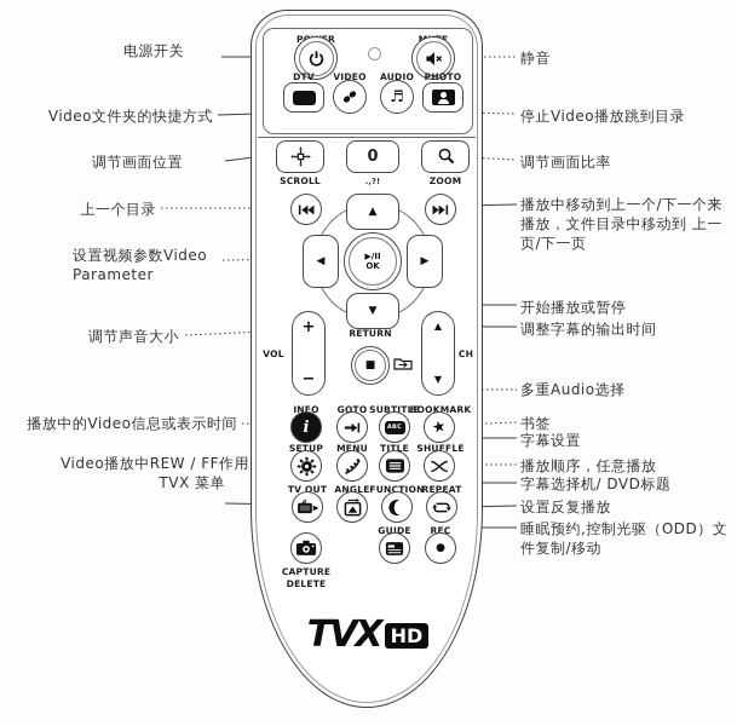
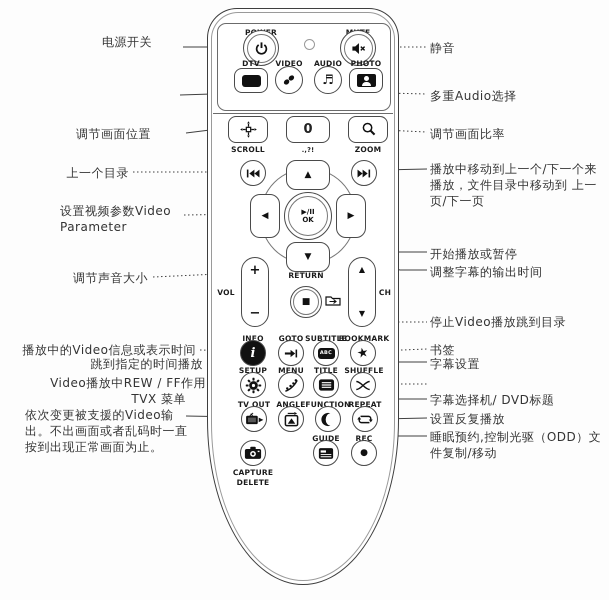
  电源开关
- Video文件夹的快捷方式
  调节画面位置
  上一个目录
  设置视频参数Video Parameter
  调节声音大小
  播放中的Video信息或表示时间
+ 跳到指定的时间播放
  Video播放中REW / FF作用
  TVX 菜单
+ 依次变更被支援的Video输出。不出画面或者乱码时一直按到出现正常画面为止。
  静音
- 停止Video播放跳到目录
+ 多重Audio选择
  调节画面比率
  播放中移动到上一个/下一个来播放，文件目录中移动到 上一页/下一页
  开始播放或暂停
  调整字幕的输出时间
- 多重Audio选择
+ 停止Video播放跳到目录
  书签
  字幕设置
- 播放顺序，任意播放
  字幕选择机/ DVD标题
  设置反复播放
  睡眠预约,控制光驱（ODD）文件复制/移动
  DTV
  VIDEO
  AUDIO
  ♬
  PHOTO
  SCROLL
  0
  .,?!
  ZOOM
  ▲
  ◀
  ▶
  ▼
  ▶/II
  OK
  VOL
  +
  −
  RETURN
  ■
  CH
  ▲
  ▼
  INFO
  GOTO
  SUBTITLE
  BOOKMARK
  i
  SETUP
  MENU
  TITLE
  SHUFFLE
  TV OUT
  ANGLE
  FUNCTION
  REPEAT
  GUIDE
  REC
  ●
  CAPTURE
  DELETE
- TVX HD
